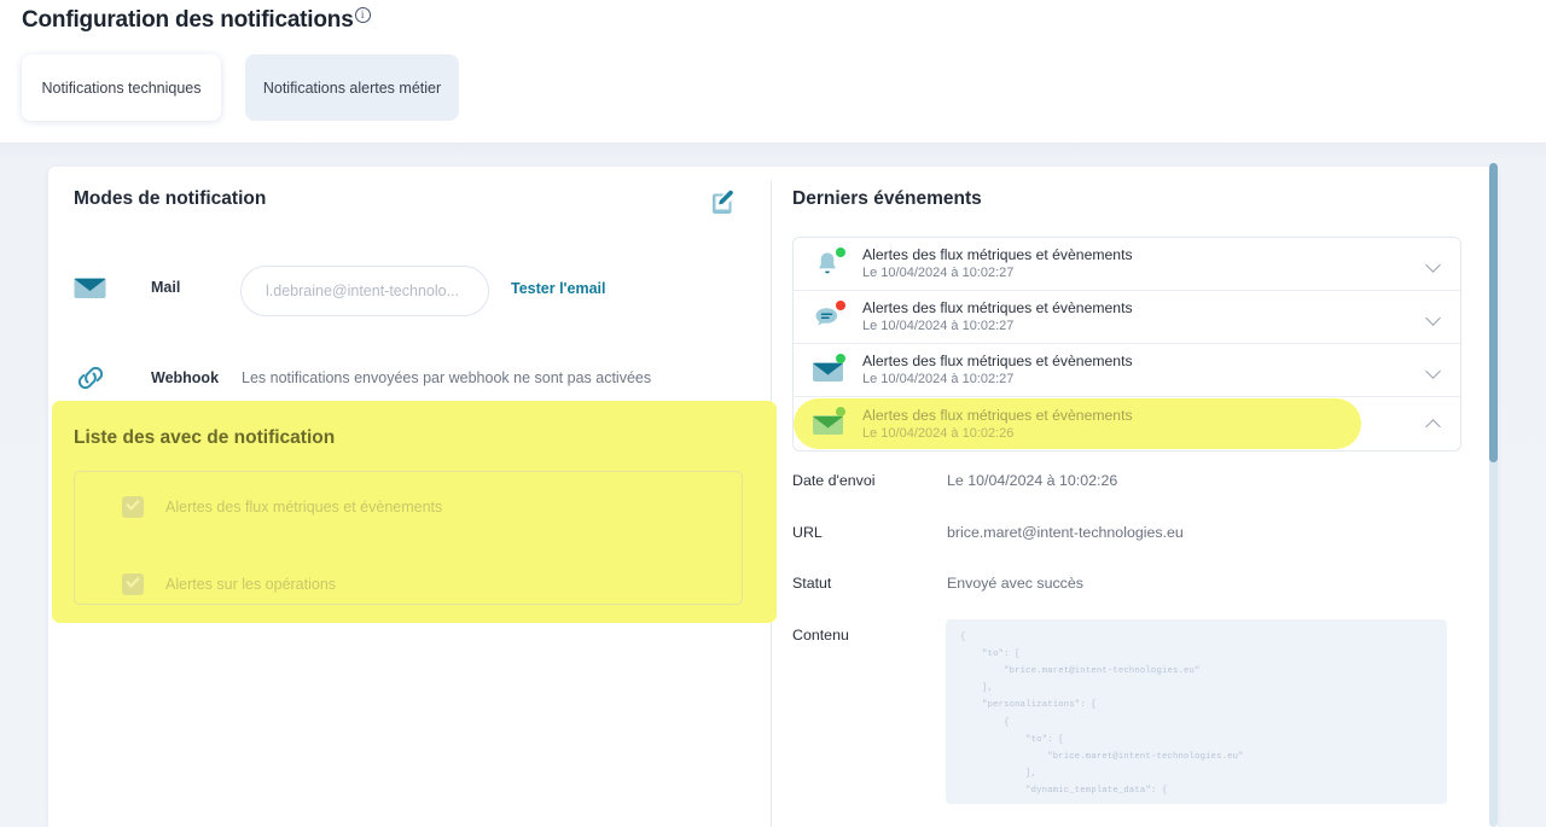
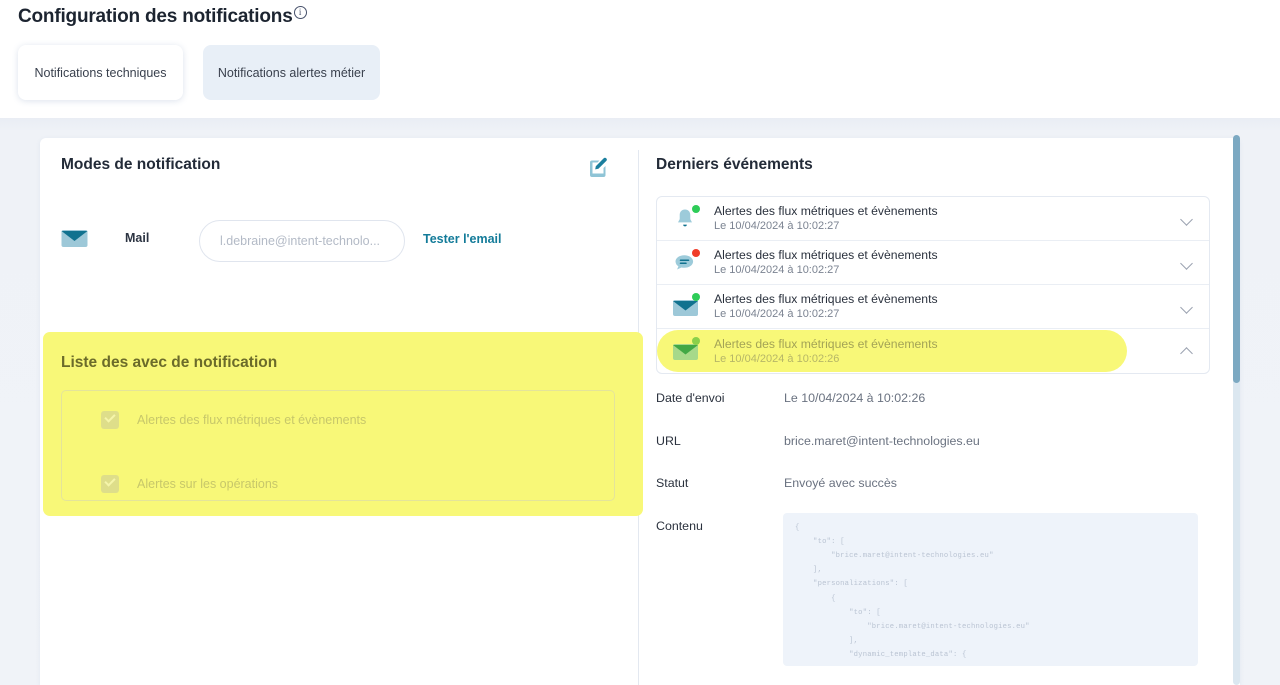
  Configuration des notifications
  Notifications techniques
  Notifications alertes métier
  Modes de notification
  Mail
  l.debraine@intent-technolo...
  Tester l'email
- Webhook
- Les notifications envoyées par webhook ne sont pas activées
  Liste des avec de notification
  Alertes des flux métriques et évènements
  Alertes sur les opérations
  Derniers événements
  Alertes des flux métriques et évènements
  Le 10/04/2024 à 10:02:27
  Alertes des flux métriques et évènements
  Le 10/04/2024 à 10:02:27
  Alertes des flux métriques et évènements
  Le 10/04/2024 à 10:02:27
  Alertes des flux métriques et évènements
  Le 10/04/2024 à 10:02:26
  Date d'envoi
  Le 10/04/2024 à 10:02:26
  URL
  brice.maret@intent-technologies.eu
  Statut
  Envoyé avec succès
  Contenu
  {
  "to": [
  "brice.maret@intent-technologies.eu"
  ],
  "personalizations": [
  {
  "to": [
  "brice.maret@intent-technologies.eu"
  ],
  "dynamic_template_data": {
